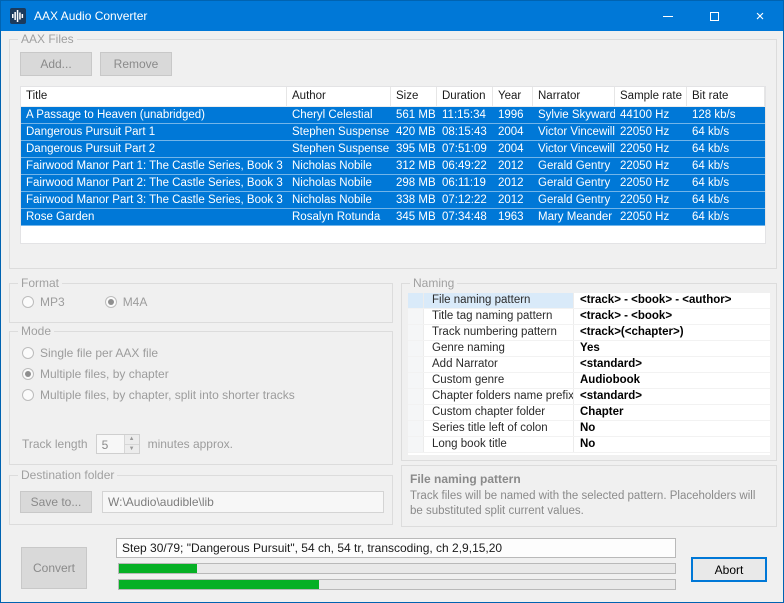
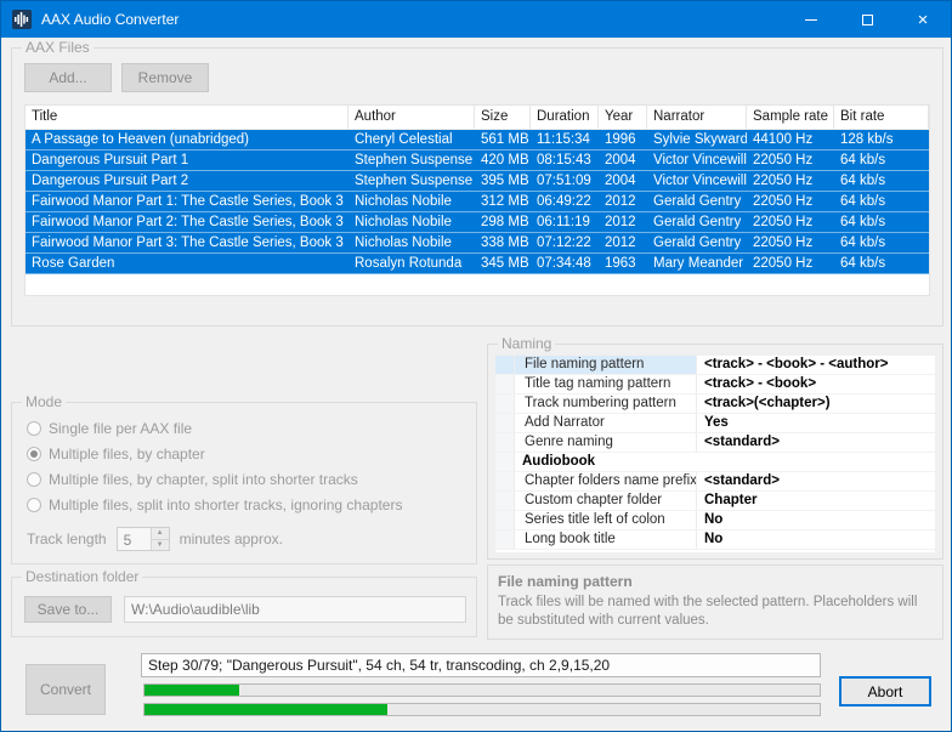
  AAX Audio Converter
  ×
  AAX Files
  Add...
  Remove
  Title
  Author
  Size
  Duration
  Year
  Narrator
  Sample rate
  Bit rate
  A Passage to Heaven (unabridged)
  Cheryl Celestial
  561 MB
  11:15:34
  1996
  Sylvie Skyward
  44100 Hz
  128 kb/s
  Dangerous Pursuit Part 1
  Stephen Suspense
  420 MB
  08:15:43
  2004
  Victor Vincewill
  22050 Hz
  64 kb/s
  Dangerous Pursuit Part 2
  Stephen Suspense
  395 MB
  07:51:09
  2004
  Victor Vincewill
  22050 Hz
  64 kb/s
  Fairwood Manor Part 1: The Castle Series, Book 3
  Nicholas Nobile
  312 MB
  06:49:22
  2012
  Gerald Gentry
  22050 Hz
  64 kb/s
  Fairwood Manor Part 2: The Castle Series, Book 3
  Nicholas Nobile
  298 MB
  06:11:19
  2012
  Gerald Gentry
  22050 Hz
  64 kb/s
  Fairwood Manor Part 3: The Castle Series, Book 3
  Nicholas Nobile
  338 MB
  07:12:22
  2012
  Gerald Gentry
  22050 Hz
  64 kb/s
  Rose Garden
  Rosalyn Rotunda
  345 MB
  07:34:48
  1963
  Mary Meander
  22050 Hz
  64 kb/s
- Format
- MP3
- M4A
  Mode
  Single file per AAX file
  Multiple files, by chapter
  Multiple files, by chapter, split into shorter tracks
+ Multiple files, split into shorter tracks, ignoring chapters
  Track length
  5
  minutes approx.
  Destination folder
  Save to...
  W:\Audio\audible\lib
  Naming
  File naming pattern
  <track> - <book> - <author>
  Title tag naming pattern
  <track> - <book>
  Track numbering pattern
  <track>(<chapter>)
- Genre naming
+ Add Narrator
  Yes
- Add Narrator
+ Genre naming
  <standard>
- Custom genre
  Audiobook
  Chapter folders name prefix
  <standard>
  Custom chapter folder
  Chapter
  Series title left of colon
  No
  Long book title
  No
  File naming pattern
- Track files will be named with the selected pattern. Placeholders will be substituted split current values.
+ Track files will be named with the selected pattern. Placeholders will be substituted with current values.
  Convert
  Step 30/79; "Dangerous Pursuit", 54 ch, 54 tr, transcoding, ch 2,9,15,20
  Abort
